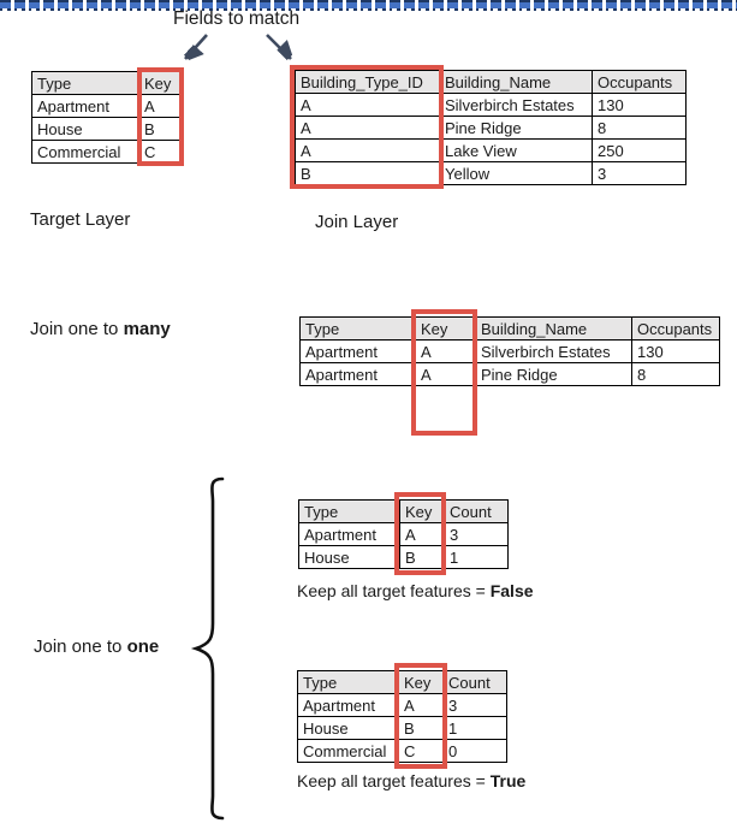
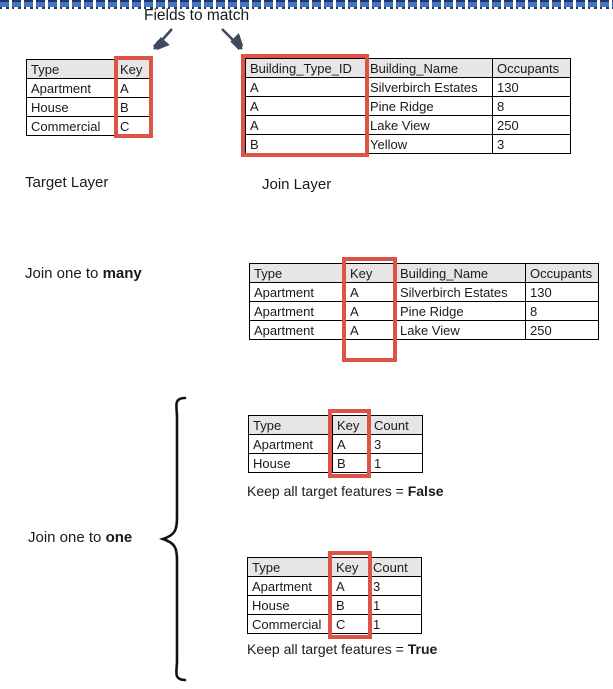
  Fields to match
  Type	Key
  Apartment	A
  House	B
  Commercial	C
  Building_Type_ID	Building_Name	Occupants
  A	Silverbirch Estates	130
  A	Pine Ridge	8
  A	Lake View	250
  B	Yellow	3
  Target Layer
  Join Layer
  Join one to many
  Type	Key	Building_Name	Occupants
  Apartment	A	Silverbirch Estates	130
  Apartment	A	Pine Ridge	8
+ Apartment	A	Lake View	250
  Join one to one
  Type	Key	Count
  Apartment	A	3
  House	B	1
  Keep all target features = False
  Type	Key	Count
  Apartment	A	3
  House	B	1
- Commercial	C	0
+ Commercial	C	1
  Keep all target features = True
